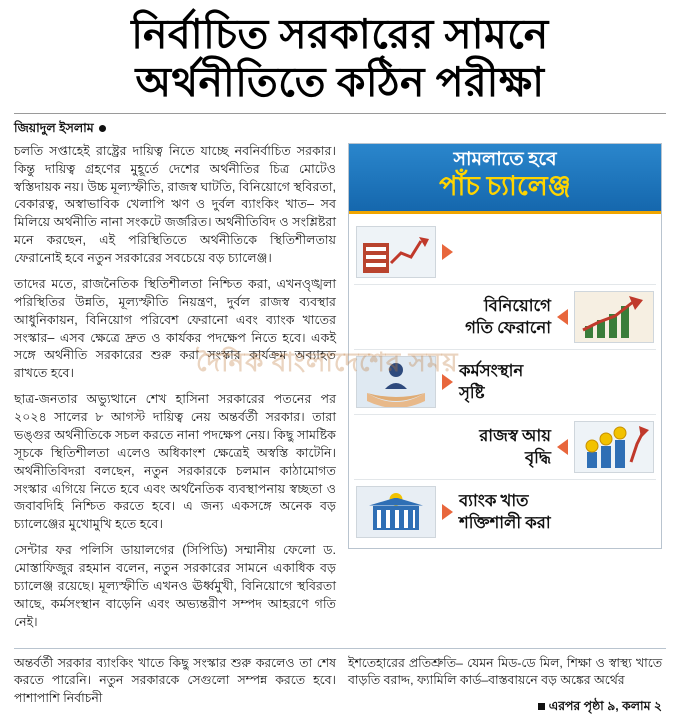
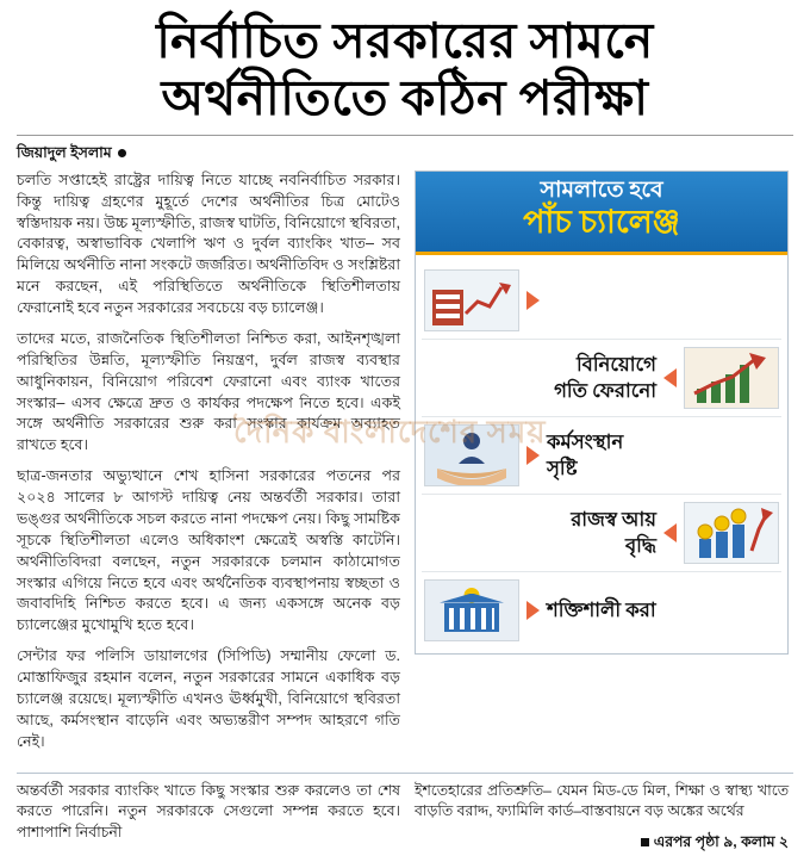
  নির্বাচিত সরকারের সামনে
  অর্থনীতিতে কঠিন পরীক্ষা
  জিয়াদুল ইসলাম
  চলতি সপ্তাহেই রাষ্ট্রের দায়িত্ব নিতে যাচ্ছে নবনির্বাচিত সরকার। কিন্তু দায়িত্ব গ্রহণের মুহূর্তে দেশের অর্থনীতির চিত্র মোটেও স্বস্তিদায়ক নয়। উচ্চ মূল্যস্ফীতি, রাজস্ব ঘাটতি, বিনিয়োগে স্থবিরতা, বেকারত্ব, অস্বাভাবিক খেলাপি ঋণ ও দুর্বল ব্যাংকিং খাত– সব মিলিয়ে অর্থনীতি নানা সংকটে জর্জরিত। অর্থনীতিবিদ ও সংশ্লিষ্টরা মনে করছেন, এই পরিস্থিতিতে অর্থনীতিকে স্থিতিশীলতায় ফেরানোই হবে নতুন সরকারের সবচেয়ে বড় চ্যালেঞ্জ।
- তাদের মতে, রাজনৈতিক স্থিতিশীলতা নিশ্চিত করা, এখনওৃঙ্খলা পরিস্থিতির উন্নতি, মূল্যস্ফীতি নিয়ন্ত্রণ, দুর্বল রাজস্ব ব্যবস্থার আধুনিকায়ন, বিনিয়োগ পরিবেশ ফেরানো এবং ব্যাংক খাতের সংস্কার– এসব ক্ষেত্রে দ্রুত ও কার্যকর পদক্ষেপ নিতে হবে। একই সঙ্গে অর্থনীতি সরকারের শুরু করা সংস্কার কার্যক্রম অব্যাহত রাখতে হবে।
+ তাদের মতে, রাজনৈতিক স্থিতিশীলতা নিশ্চিত করা, আইনশৃঙ্খলা পরিস্থিতির উন্নতি, মূল্যস্ফীতি নিয়ন্ত্রণ, দুর্বল রাজস্ব ব্যবস্থার আধুনিকায়ন, বিনিয়োগ পরিবেশ ফেরানো এবং ব্যাংক খাতের সংস্কার– এসব ক্ষেত্রে দ্রুত ও কার্যকর পদক্ষেপ নিতে হবে। একই সঙ্গে অর্থনীতি সরকারের শুরু করা সংস্কার কার্যক্রম অব্যাহত রাখতে হবে।
  ছাত্র-জনতার অভ্যুত্থানে শেখ হাসিনা সরকারের পতনের পর ২০২৪ সালের ৮ আগস্ট দায়িত্ব নেয় অন্তর্বর্তী সরকার। তারা ভঙ্গুর অর্থনীতিকে সচল করতে নানা পদক্ষেপ নেয়। কিছু সামষ্টিক সূচকে স্থিতিশীলতা এলেও অধিকাংশ ক্ষেত্রেই অস্বস্তি কাটেনি। অর্থনীতিবিদরা বলছেন, নতুন সরকারকে চলমান কাঠামোগত সংস্কার এগিয়ে নিতে হবে এবং অর্থনৈতিক ব্যবস্থাপনায় স্বচ্ছতা ও জবাবদিহি নিশ্চিত করতে হবে। এ জন্য একসঙ্গে অনেক বড় চ্যালেঞ্জের মুখোমুখি হতে হবে।
  সেন্টার ফর পলিসি ডায়ালগের (সিপিডি) সম্মানীয় ফেলো ড. মোস্তাফিজুর রহমান বলেন, নতুন সরকারের সামনে একাধিক বড় চ্যালেঞ্জ রয়েছে। মূল্যস্ফীতি এখনও ঊর্ধ্বমুখী, বিনিয়োগে স্থবিরতা আছে, কর্মসংস্থান বাড়েনি এবং অভ্যন্তরীণ সম্পদ আহরণে গতি নেই।
  সামলাতে হবে
  পাঁচ চ্যালেঞ্জ
  বিনিয়োগে
  গতি ফেরানো
  কর্মসংস্থান
  সৃষ্টি
  রাজস্ব আয়
  বৃদ্ধি
- ব্যাংক খাত
  শক্তিশালী করা
  অন্তর্বর্তী সরকার ব্যাংকিং খাতে কিছু সংস্কার শুরু করলেও তা শেষ করতে পারেনি। নতুন সরকারকে সেগুলো সম্পন্ন করতে হবে। পাশাপাশি নির্বাচনী
  ইশতেহারের প্রতিশ্রুতি– যেমন মিড-ডে মিল, শিক্ষা ও স্বাস্থ্য খাতে বাড়তি বরাদ্দ, ফ্যামিলি কার্ড–বাস্তবায়নে বড় অঙ্কের অর্থের
  এরপর পৃষ্ঠা ৯, কলাম ২
  দৈনিক বাংলাদেশের সময়
